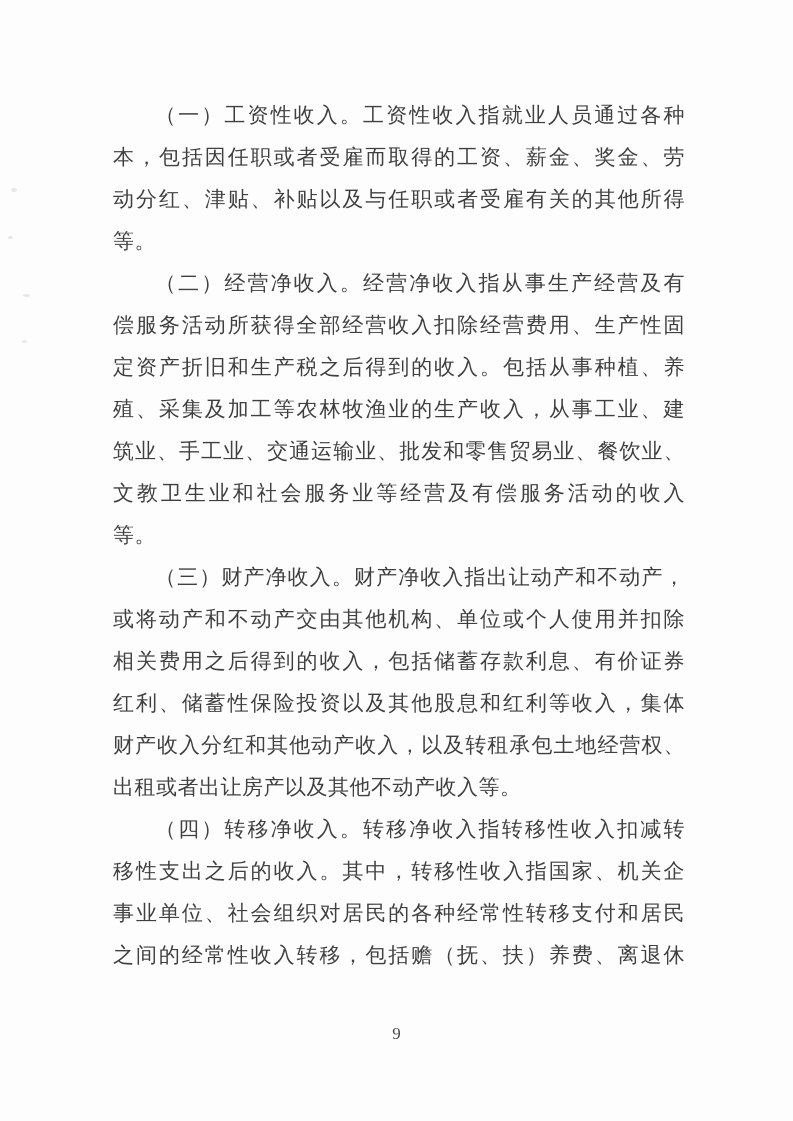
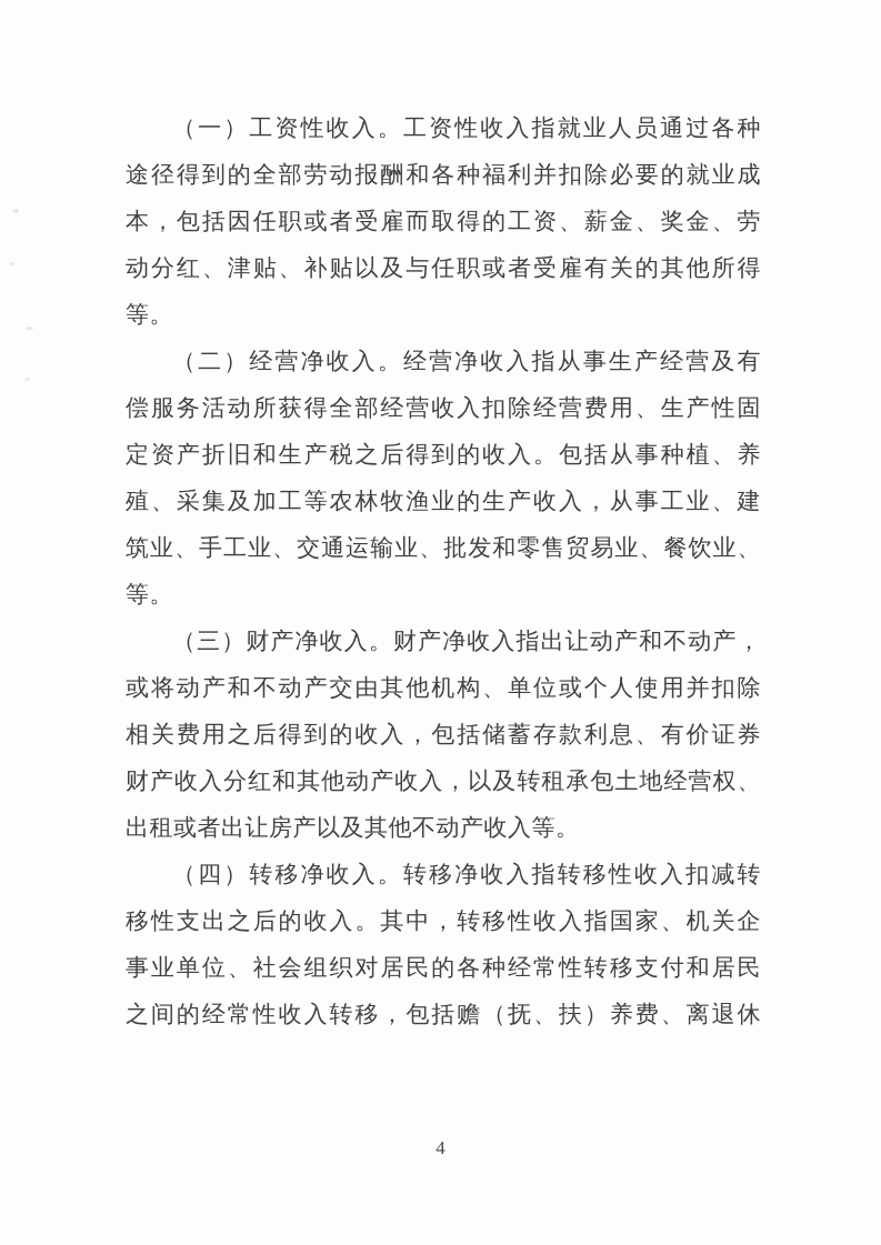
  （一）工资性收入。工资性收入指就业人员通过各种
+ 途径得到的全部劳动报酬和各种福利并扣除必要的就业成
  本，包括因任职或者受雇而取得的工资、薪金、奖金、劳
  动分红、津贴、补贴以及与任职或者受雇有关的其他所得
  等。
  （二）经营净收入。经营净收入指从事生产经营及有
  偿服务活动所获得全部经营收入扣除经营费用、生产性固
  定资产折旧和生产税之后得到的收入。包括从事种植、养
  殖、采集及加工等农林牧渔业的生产收入，从事工业、建
  筑业、手工业、交通运输业、批发和零售贸易业、餐饮业、
- 文教卫生业和社会服务业等经营及有偿服务活动的收入
  等。
  （三）财产净收入。财产净收入指出让动产和不动产，
  或将动产和不动产交由其他机构、单位或个人使用并扣除
  相关费用之后得到的收入，包括储蓄存款利息、有价证券
- 红利、储蓄性保险投资以及其他股息和红利等收入，集体
  财产收入分红和其他动产收入，以及转租承包土地经营权、
  出租或者出让房产以及其他不动产收入等。
  （四）转移净收入。转移净收入指转移性收入扣减转
  移性支出之后的收入。其中，转移性收入指国家、机关企
  事业单位、社会组织对居民的各种经常性转移支付和居民
  之间的经常性收入转移，包括赡（抚、扶）养费、离退休
- 9
+ 4
